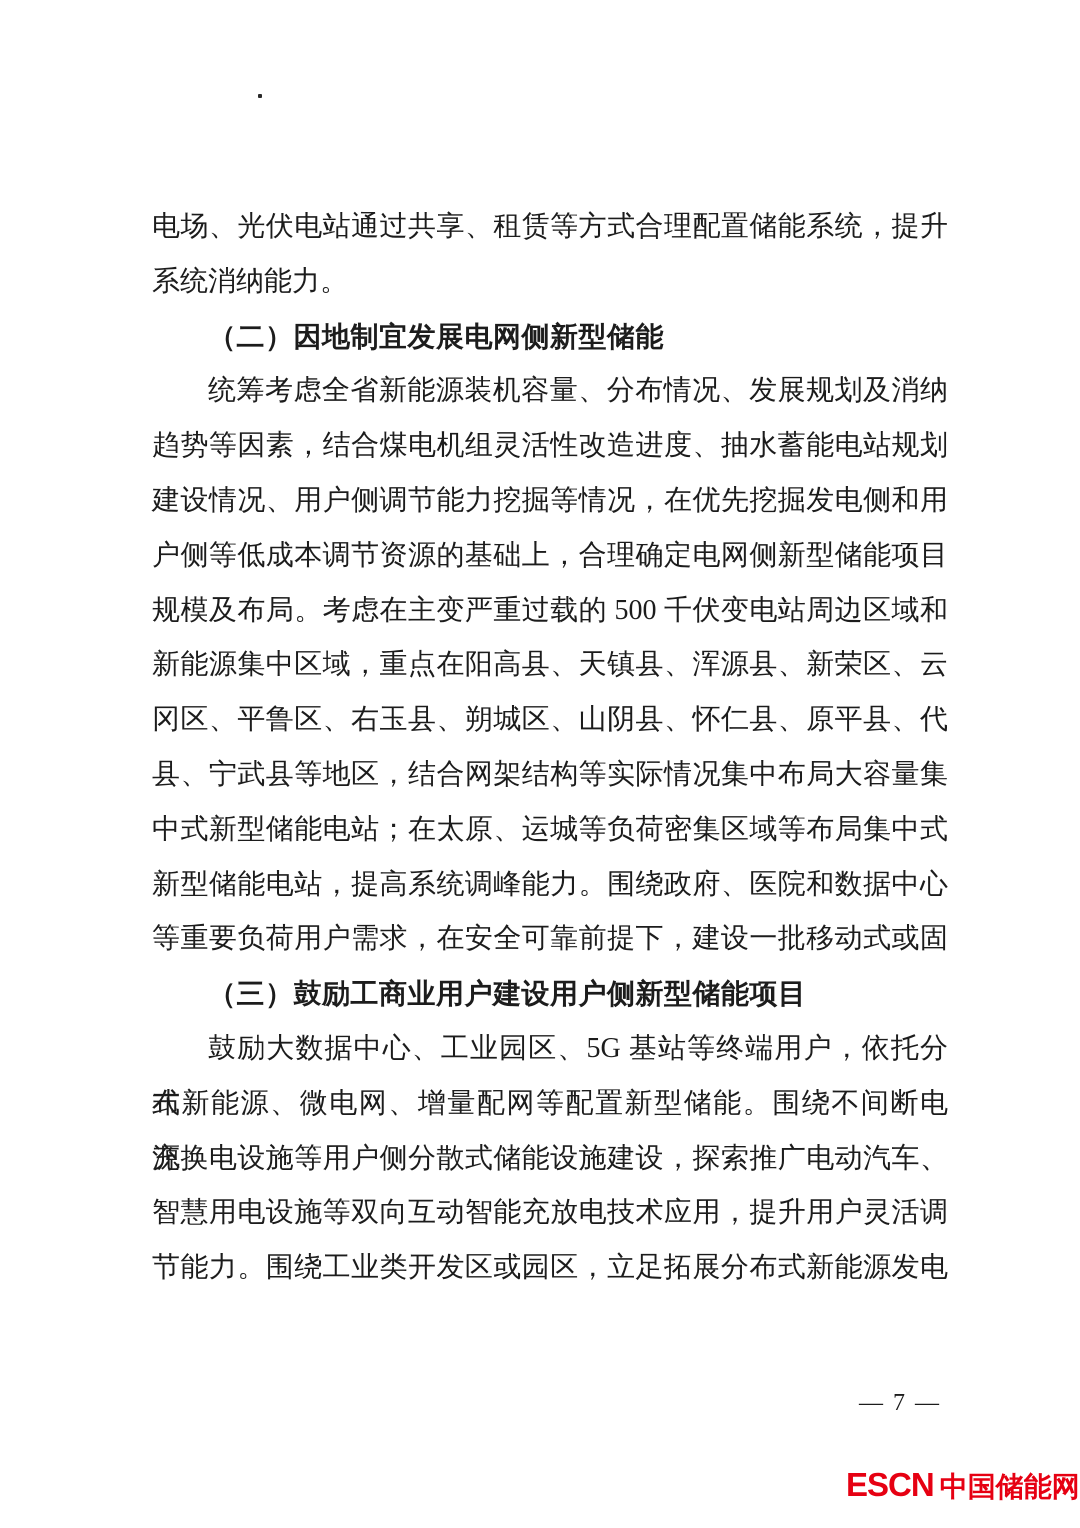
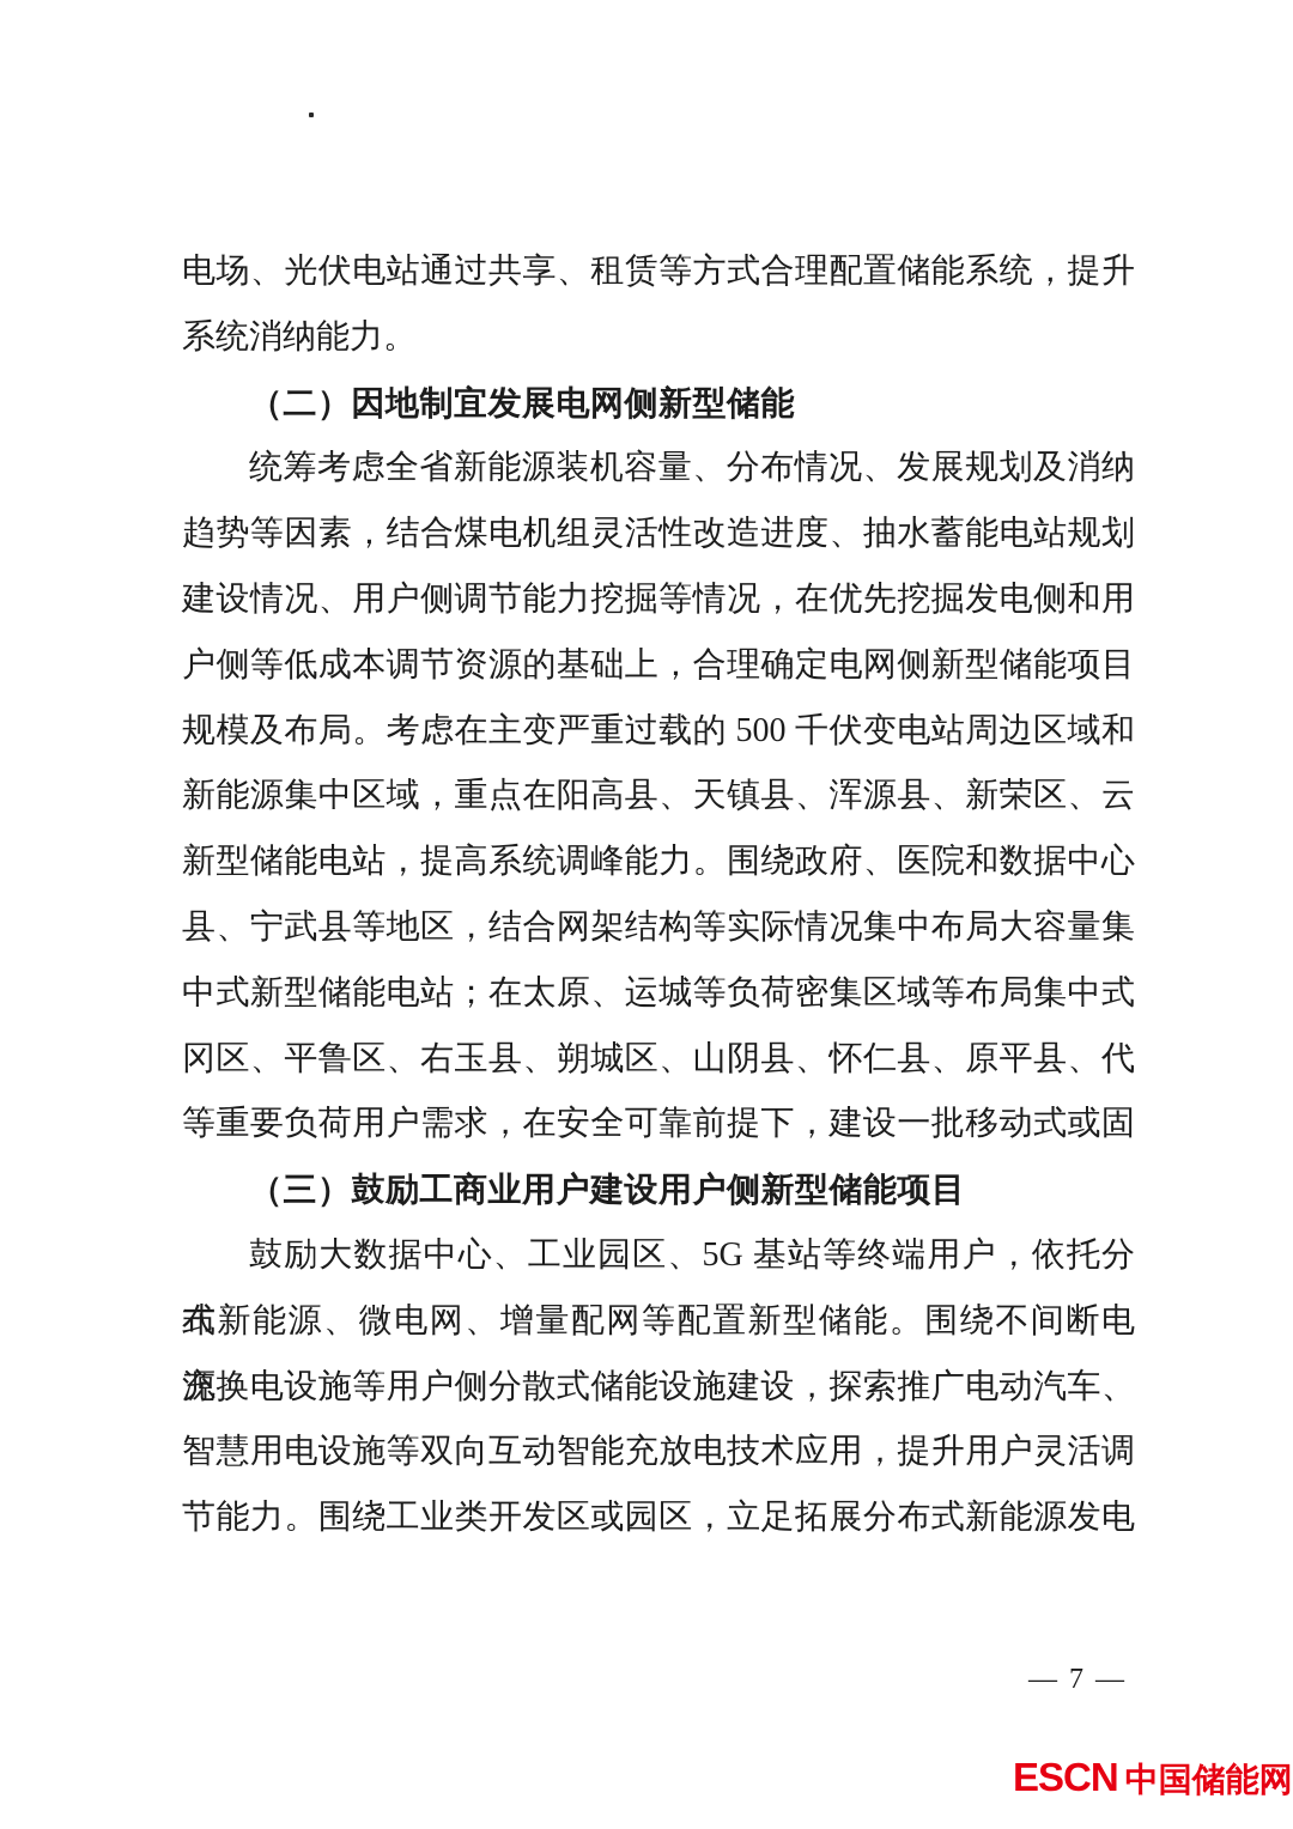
  电场、光伏电站通过共享、租赁等方式合理配置储能系统，提升
  系统消纳能力。
  （二）因地制宜发展电网侧新型储能
  统筹考虑全省新能源装机容量、分布情况、发展规划及消纳
  趋势等因素，结合煤电机组灵活性改造进度、抽水蓄能电站规划
  建设情况、用户侧调节能力挖掘等情况，在优先挖掘发电侧和用
  户侧等低成本调节资源的基础上，合理确定电网侧新型储能项目
  规模及布局。考虑在主变严重过载的 500 千伏变电站周边区域和
  新能源集中区域，重点在阳高县、天镇县、浑源县、新荣区、云
- 冈区、平鲁区、右玉县、朔城区、山阴县、怀仁县、原平县、代
+ 新型储能电站，提高系统调峰能力。围绕政府、医院和数据中心
  县、宁武县等地区，结合网架结构等实际情况集中布局大容量集
  中式新型储能电站；在太原、运城等负荷密集区域等布局集中式
- 新型储能电站，提高系统调峰能力。围绕政府、医院和数据中心
+ 冈区、平鲁区、右玉县、朔城区、山阴县、怀仁县、原平县、代
  等重要负荷用户需求，在安全可靠前提下，建设一批移动式或固
  （三）鼓励工商业用户建设用户侧新型储能项目
  鼓励大数据中心、工业园区、5G 基站等终端用户，依托分布
  式新能源、微电网、增量配网等配置新型储能。围绕不间断电源、
  充换电设施等用户侧分散式储能设施建设，探索推广电动汽车、
  智慧用电设施等双向互动智能充放电技术应用，提升用户灵活调
  节能力。围绕工业类开发区或园区，立足拓展分布式新能源发电
  — 7 —
  ESCN
  中国储能网
